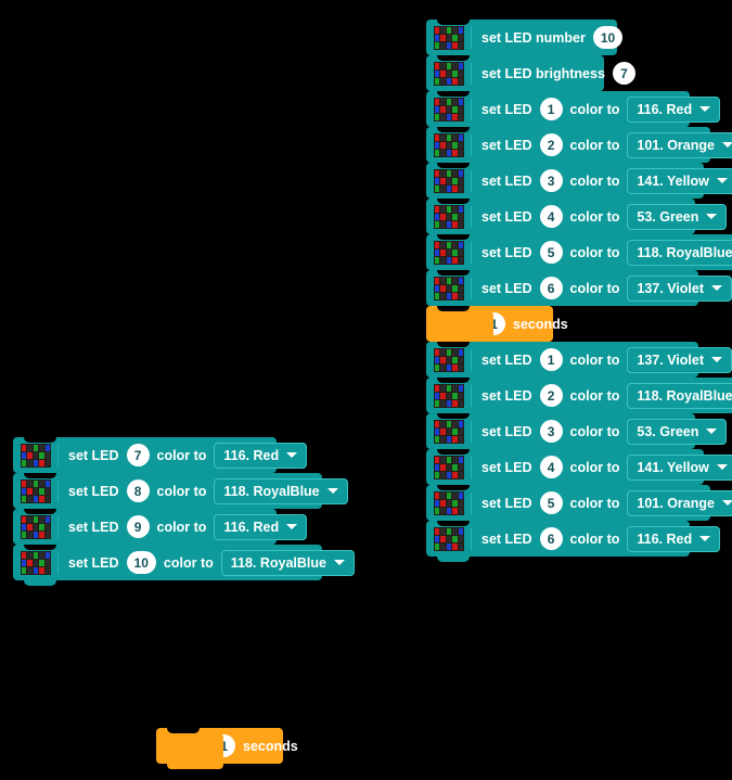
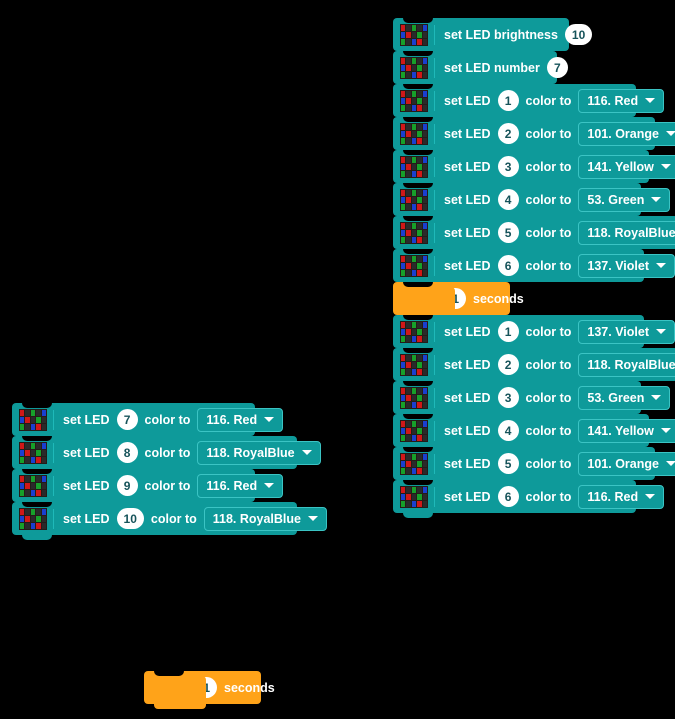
- set LED number
+ set LED brightness
  10
- set LED brightness
+ set LED number
  7
  set LED
  1
  color to
  116. Red
  set LED
  2
  color to
  101. Orange
  set LED
  3
  color to
  141. Yellow
  set LED
  4
  color to
  53. Green
  set LED
  5
  color to
  118. RoyalBlue
  set LED
  6
  color to
  137. Violet
  seconds
  set LED
  1
  color to
  137. Violet
  set LED
  2
  color to
  118. RoyalBlue
  set LED
  3
  color to
  53. Green
  set LED
  4
  color to
  141. Yellow
  set LED
  5
  color to
  101. Orange
  set LED
  6
  color to
  116. Red
  set LED
  7
  color to
  116. Red
  set LED
  8
  color to
  118. RoyalBlue
  set LED
  9
  color to
  116. Red
  set LED
  10
  color to
  118. RoyalBlue
  seconds
